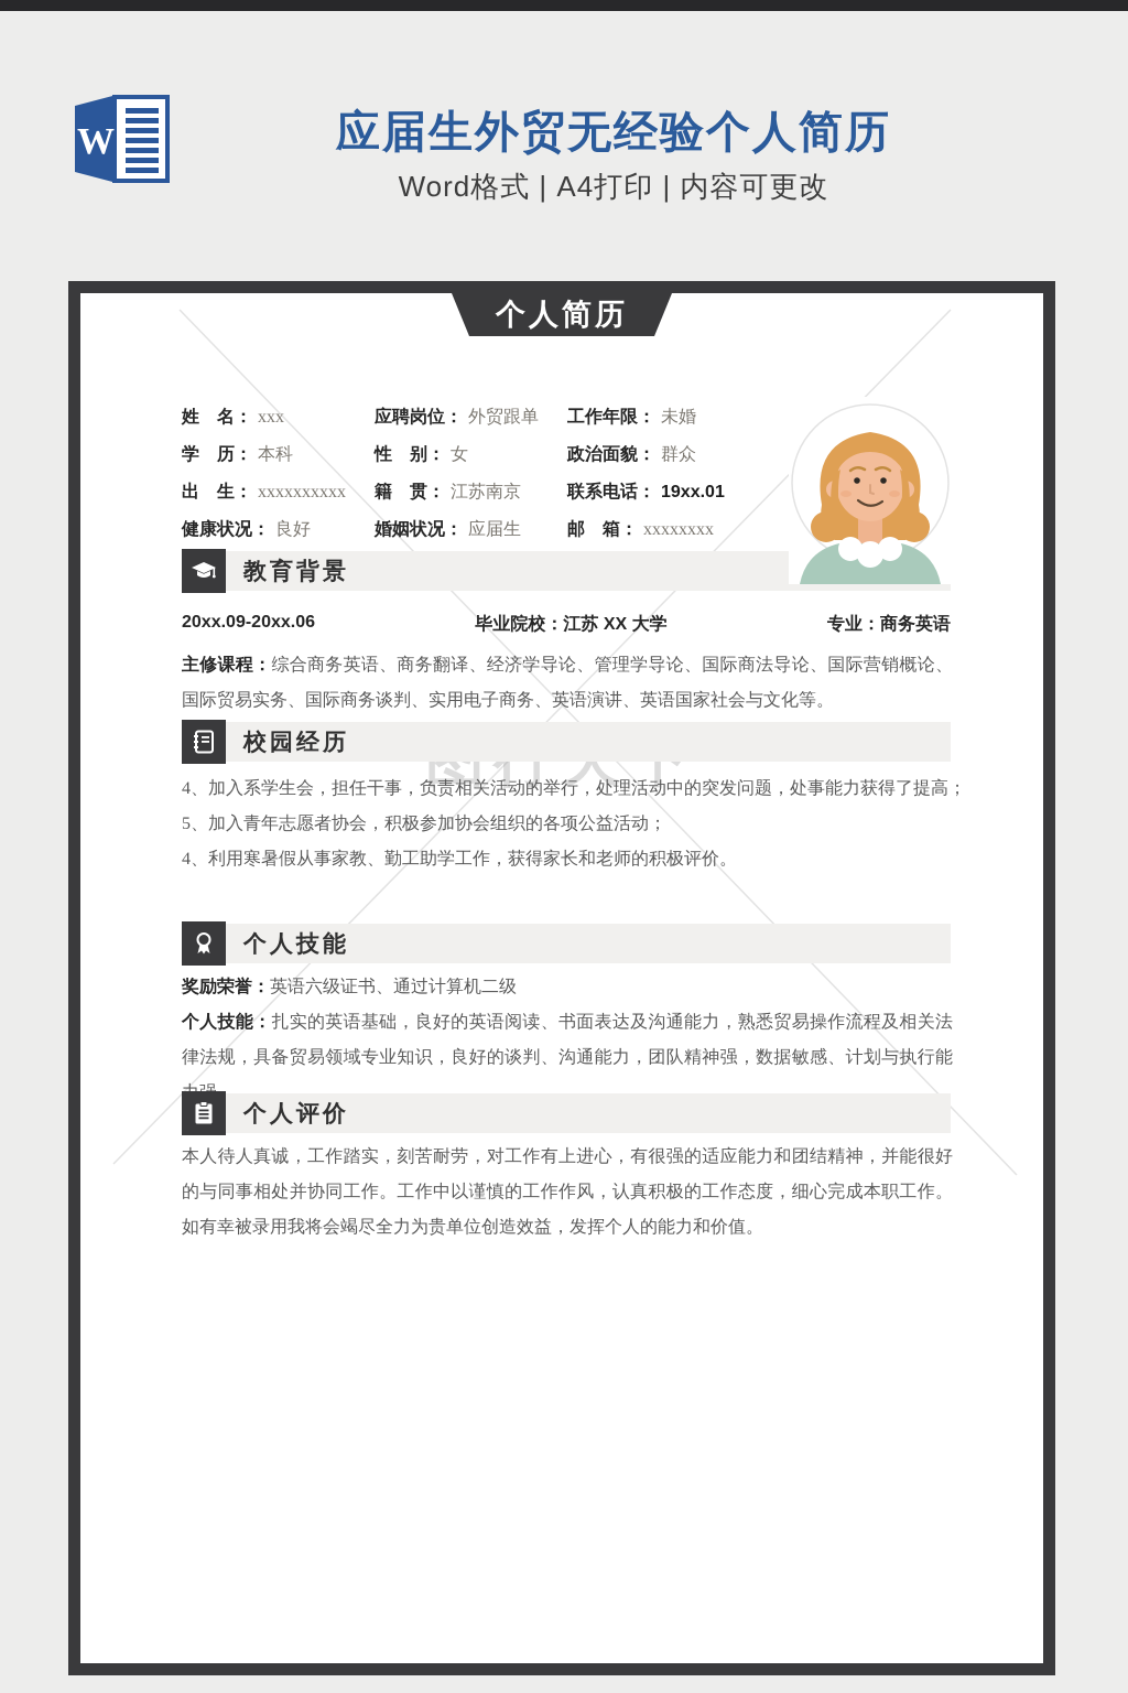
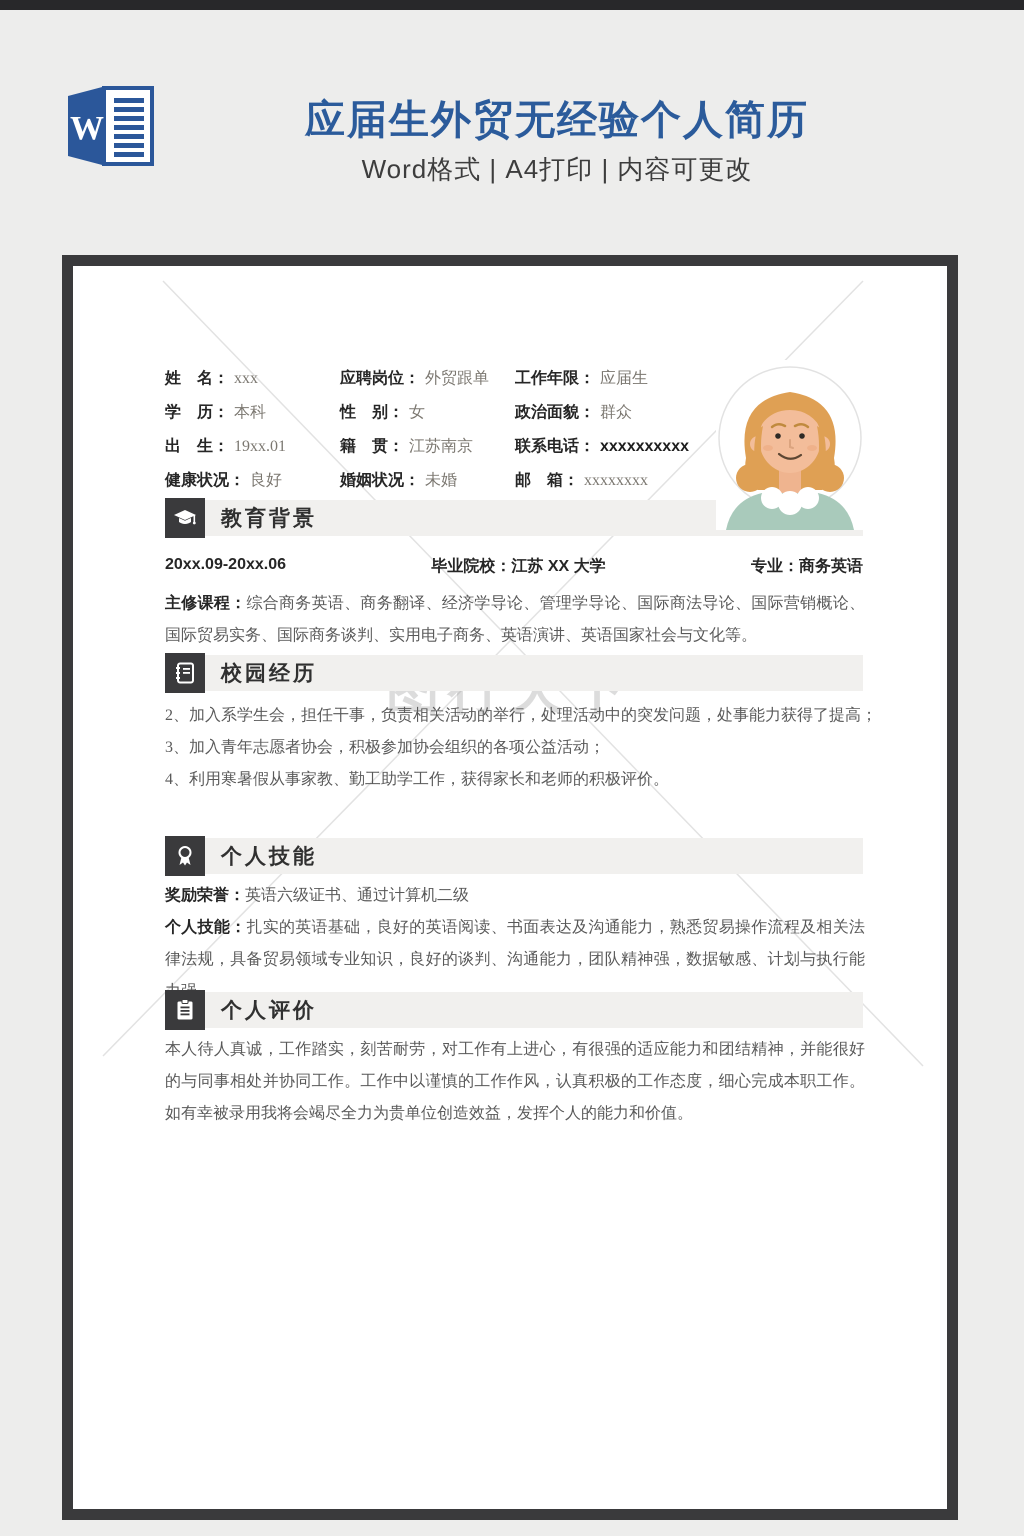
  W
  应届生外贸无经验个人简历
  Word格式 | A4打印 | 内容可更改
- 个人简历
  姓 名： xxx
  应聘岗位： 外贸跟单
- 工作年限： 未婚
+ 工作年限： 应届生
  学 历： 本科
  性 别： 女
  政治面貌： 群众
- 出 生： xxxxxxxxxx
+ 出 生： 19xx.01
  籍 贯： 江苏南京
- 联系电话： 19xx.01
+ 联系电话： xxxxxxxxxx
  健康状况： 良好
- 婚姻状况： 应届生
+ 婚姻状况： 未婚
  邮 箱： xxxxxxxx
  教育背景
  20xx.09-20xx.06
  毕业院校：江苏 XX 大学
  专业：商务英语
  主修课程：综合商务英语、商务翻译、经济学导论、管理学导论、国际商法导论、国际营销概论、国际贸易实务、国际商务谈判、实用电子商务、英语演讲、英语国家社会与文化等。
  校园经历
- 4、加入系学生会，担任干事，负责相关活动的举行，处理活动中的突发问题，处事能力获得了提高；
+ 2、加入系学生会，担任干事，负责相关活动的举行，处理活动中的突发问题，处事能力获得了提高；
- 5、加入青年志愿者协会，积极参加协会组织的各项公益活动；
+ 3、加入青年志愿者协会，积极参加协会组织的各项公益活动；
  4、利用寒暑假从事家教、勤工助学工作，获得家长和老师的积极评价。
  个人技能
  奖励荣誉：英语六级证书、通过计算机二级
  个人技能：扎实的英语基础，良好的英语阅读、书面表达及沟通能力，熟悉贸易操作流程及相关法律法规，具备贸易领域专业知识，良好的谈判、沟通能力，团队精神强，数据敏感、计划与执行能
  个人评价
  本人待人真诚，工作踏实，刻苦耐劳，对工作有上进心，有很强的适应能力和团结精神，并能很好的与同事相处并协同工作。工作中以谨慎的工作作风，认真积极的工作态度，细心完成本职工作。如有幸被录用我将会竭尽全力为贵单位创造效益，发挥个人的能力和价值。
